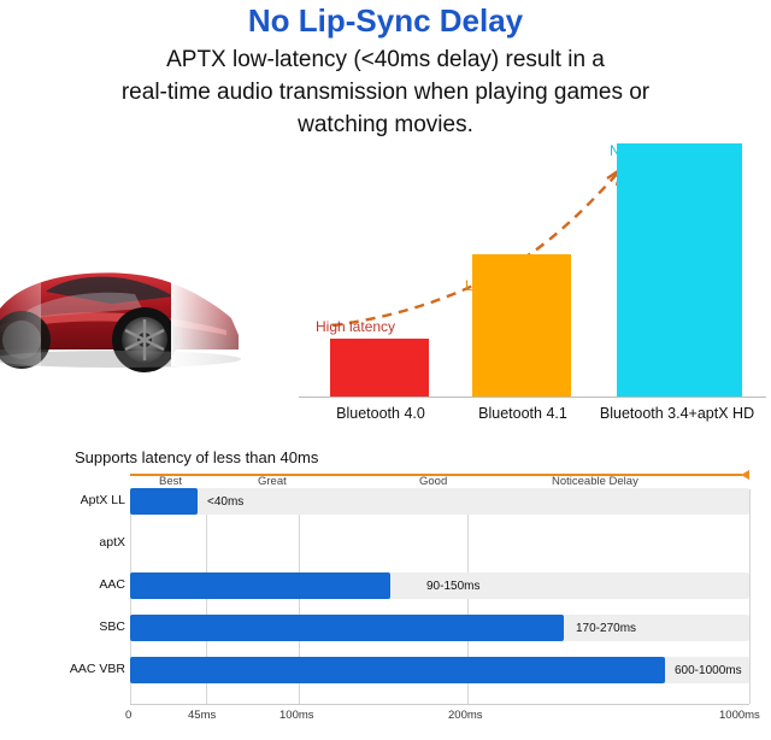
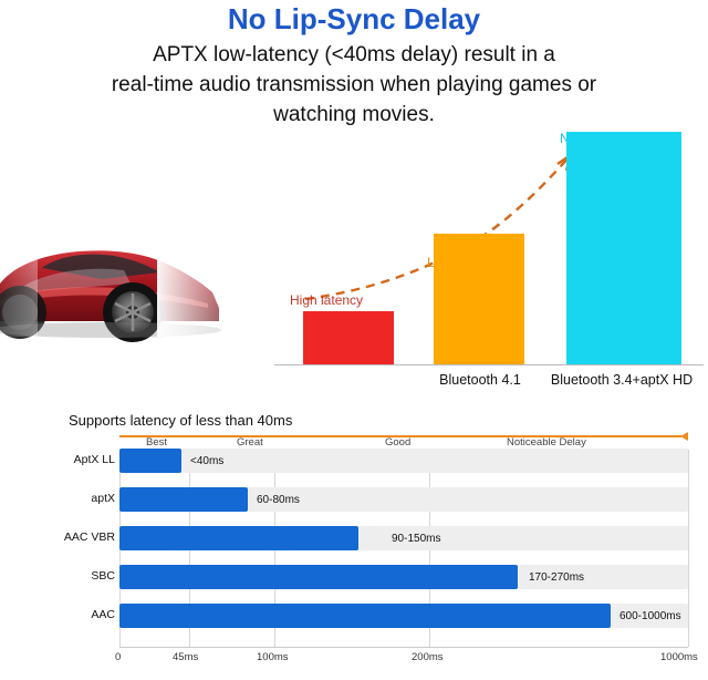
  No Lip-Sync Delay
  APTX low-latency (<40ms delay) result in a
  real-time audio transmission when playing games or
  watching movies.
  High latency
- Bluetooth 4.0
  Bluetooth 4.1
  Bluetooth 3.4+aptX HD
  Supports latency of less than 40ms
  Best
  Great
  Good
  Noticeable Delay
  AptX LL
  <40ms
  aptX
+ 60-80ms
- AAC
+ AAC VBR
  90-150ms
  SBC
  170-270ms
- AAC VBR
+ AAC
  600-1000ms
  0
  45ms
  100ms
  200ms
  1000ms
